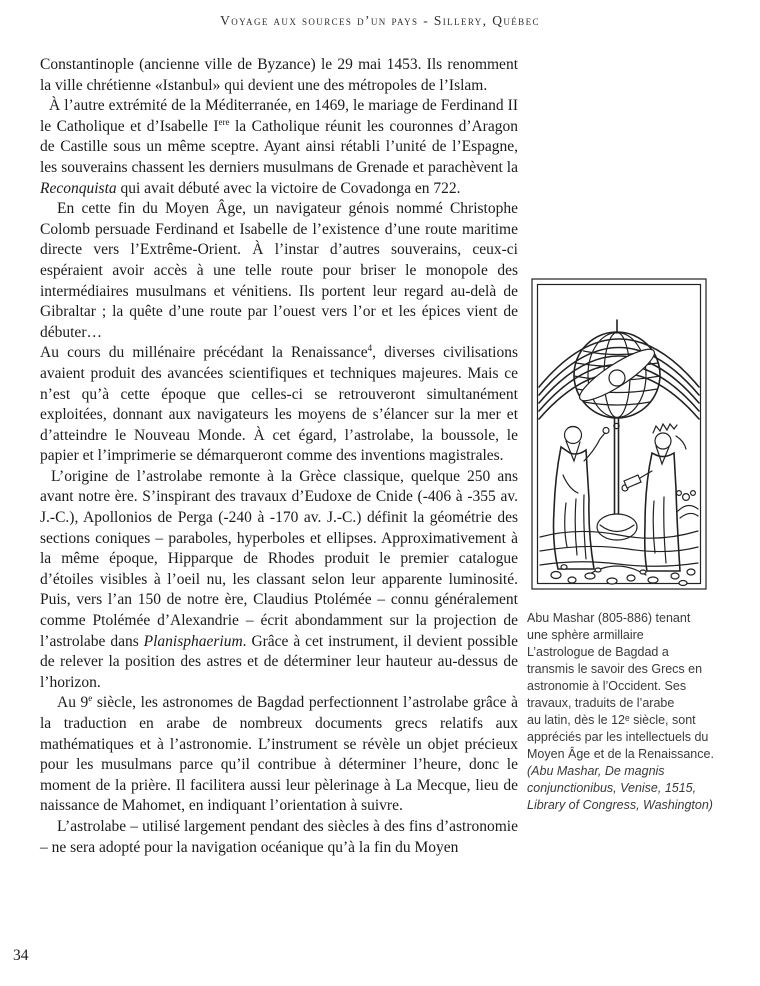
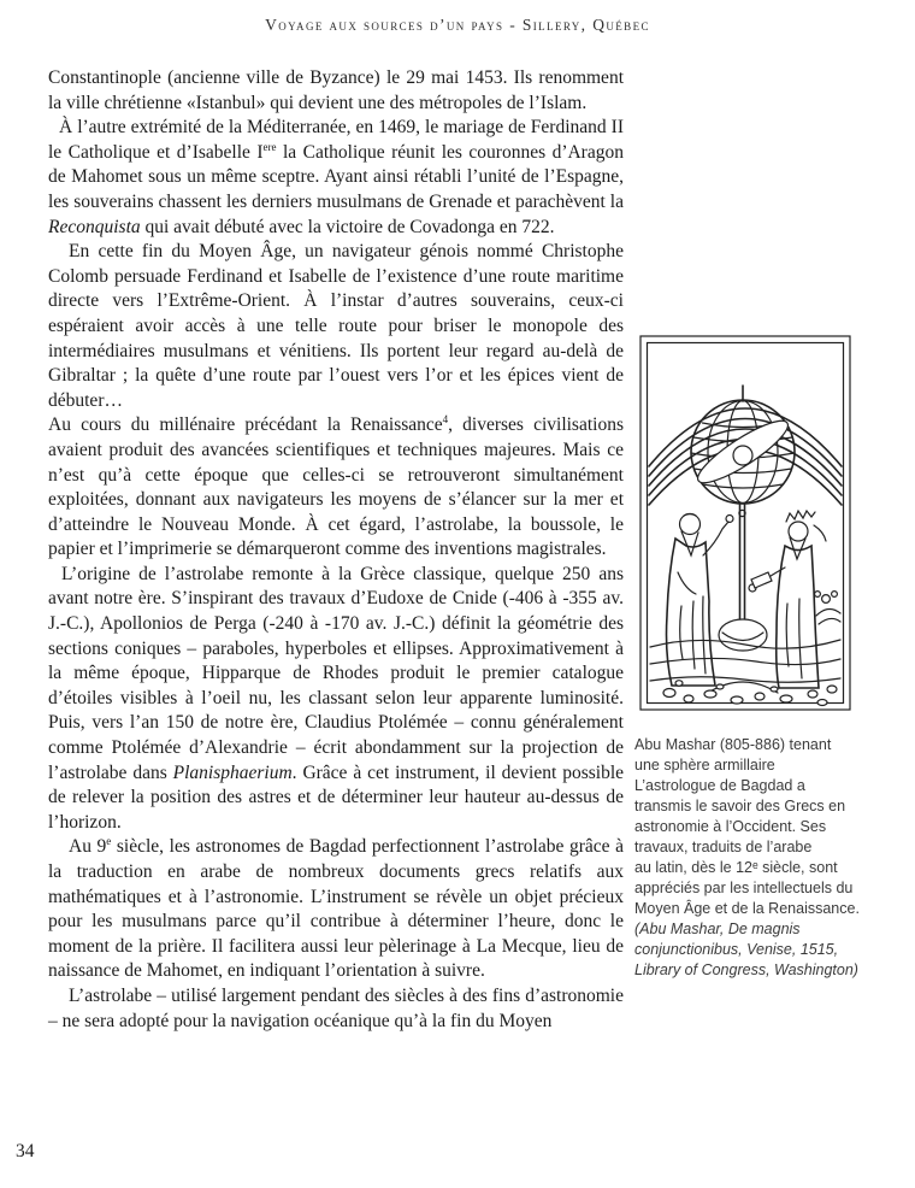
  Voyage aux sources d’un pays - Sillery, Québec
  Constantinople (ancienne ville de Byzance) le 29 mai 1453. Ils renomment la ville chrétienne «Istanbul» qui devient une des métropoles de l’Islam.
- À l’autre extrémité de la Méditerranée, en 1469, le mariage de Ferdinand II le Catholique et d’Isabelle Iere la Catholique réunit les couronnes d’Aragon de Castille sous un même sceptre. Ayant ainsi rétabli l’unité de l’Espagne, les souverains chassent les derniers musulmans de Grenade et parachèvent la Reconquista qui avait débuté avec la victoire de Covadonga en 722.
+ À l’autre extrémité de la Méditerranée, en 1469, le mariage de Ferdinand II le Catholique et d’Isabelle Iere la Catholique réunit les couronnes d’Aragon de Mahomet sous un même sceptre. Ayant ainsi rétabli l’unité de l’Espagne, les souverains chassent les derniers musulmans de Grenade et parachèvent la Reconquista qui avait débuté avec la victoire de Covadonga en 722.
  En cette fin du Moyen Âge, un navigateur génois nommé Christophe Colomb persuade Ferdinand et Isabelle de l’existence d’une route maritime directe vers l’Extrême-Orient. À l’instar d’autres souverains, ceux-ci espéraient avoir accès à une telle route pour briser le monopole des intermédiaires musulmans et vénitiens. Ils portent leur regard au-delà de Gibraltar ; la quête d’une route par l’ouest vers l’or et les épices vient de débuter…
  Au cours du millénaire précédant la Renaissance4, diverses civilisations avaient produit des avancées scientifiques et techniques majeures. Mais ce n’est qu’à cette époque que celles-ci se retrouveront simultanément exploitées, donnant aux navigateurs les moyens de s’élancer sur la mer et d’atteindre le Nouveau Monde. À cet égard, l’astrolabe, la boussole, le papier et l’imprimerie se démarqueront comme des inventions magistrales.
  L’origine de l’astrolabe remonte à la Grèce classique, quelque 250 ans avant notre ère. S’inspirant des travaux d’Eudoxe de Cnide (-406 à -355 av. J.-C.), Apollonios de Perga (-240 à -170 av. J.-C.) définit la géométrie des sections coniques – paraboles, hyperboles et ellipses. Approximativement à la même époque, Hipparque de Rhodes produit le premier catalogue d’étoiles visibles à l’oeil nu, les classant selon leur apparente luminosité. Puis, vers l’an 150 de notre ère, Claudius Ptolémée – connu généralement comme Ptolémée d’Alexandrie – écrit abondamment sur la projection de l’astrolabe dans Planisphaerium. Grâce à cet instrument, il devient possible de relever la position des astres et de déterminer leur hauteur au-dessus de l’horizon.
  Au 9e siècle, les astronomes de Bagdad perfectionnent l’astrolabe grâce à la traduction en arabe de nombreux documents grecs relatifs aux mathématiques et à l’astronomie. L’instrument se révèle un objet précieux pour les musulmans parce qu’il contribue à déterminer l’heure, donc le moment de la prière. Il facilitera aussi leur pèlerinage à La Mecque, lieu de naissance de Mahomet, en indiquant l’orientation à suivre.
  L’astrolabe – utilisé largement pendant des siècles à des fins d’astronomie – ne sera adopté pour la navigation océanique qu’à la fin du Moyen
  Abu Mashar (805-886) tenant
  une sphère armillaire
  L’astrologue de Bagdad a
  transmis le savoir des Grecs en
  astronomie à l’Occident. Ses
  travaux, traduits de l’arabe
  au latin, dès le 12ᵉ siècle, sont
  appréciés par les intellectuels du
  Moyen Âge et de la Renaissance.
  (Abu Mashar, De magnis
  conjunctionibus, Venise, 1515,
  Library of Congress, Washington)
  34
